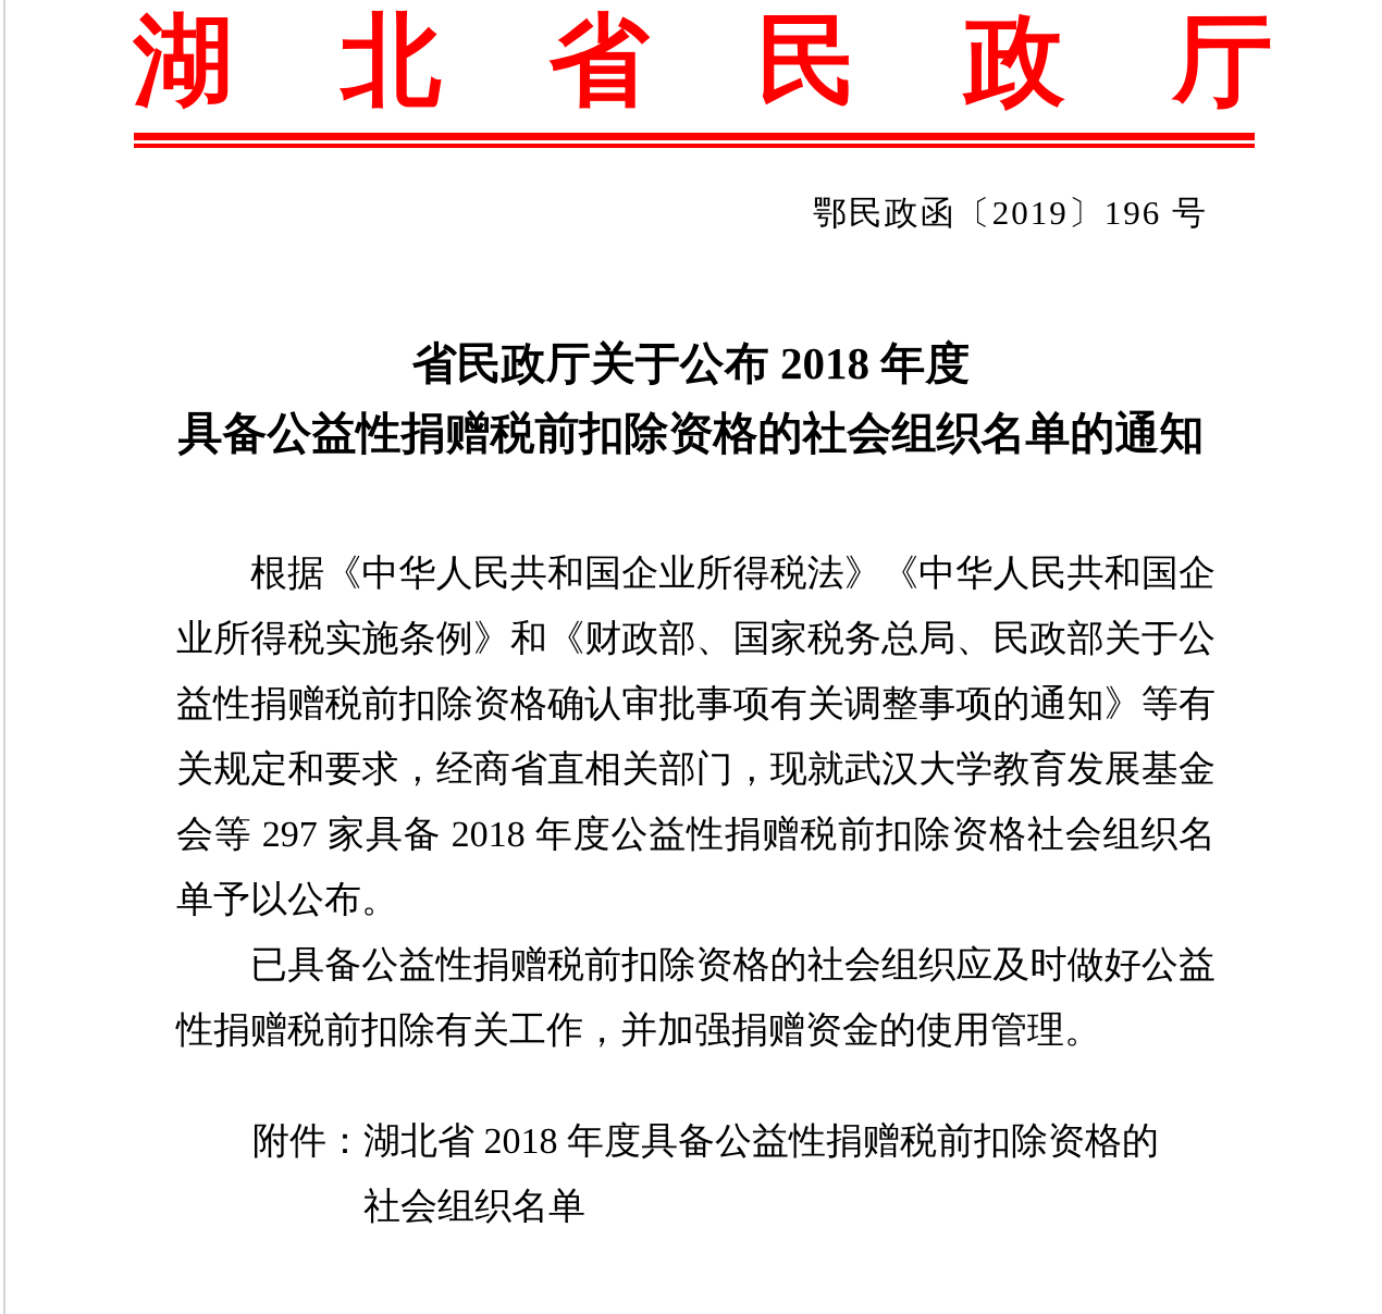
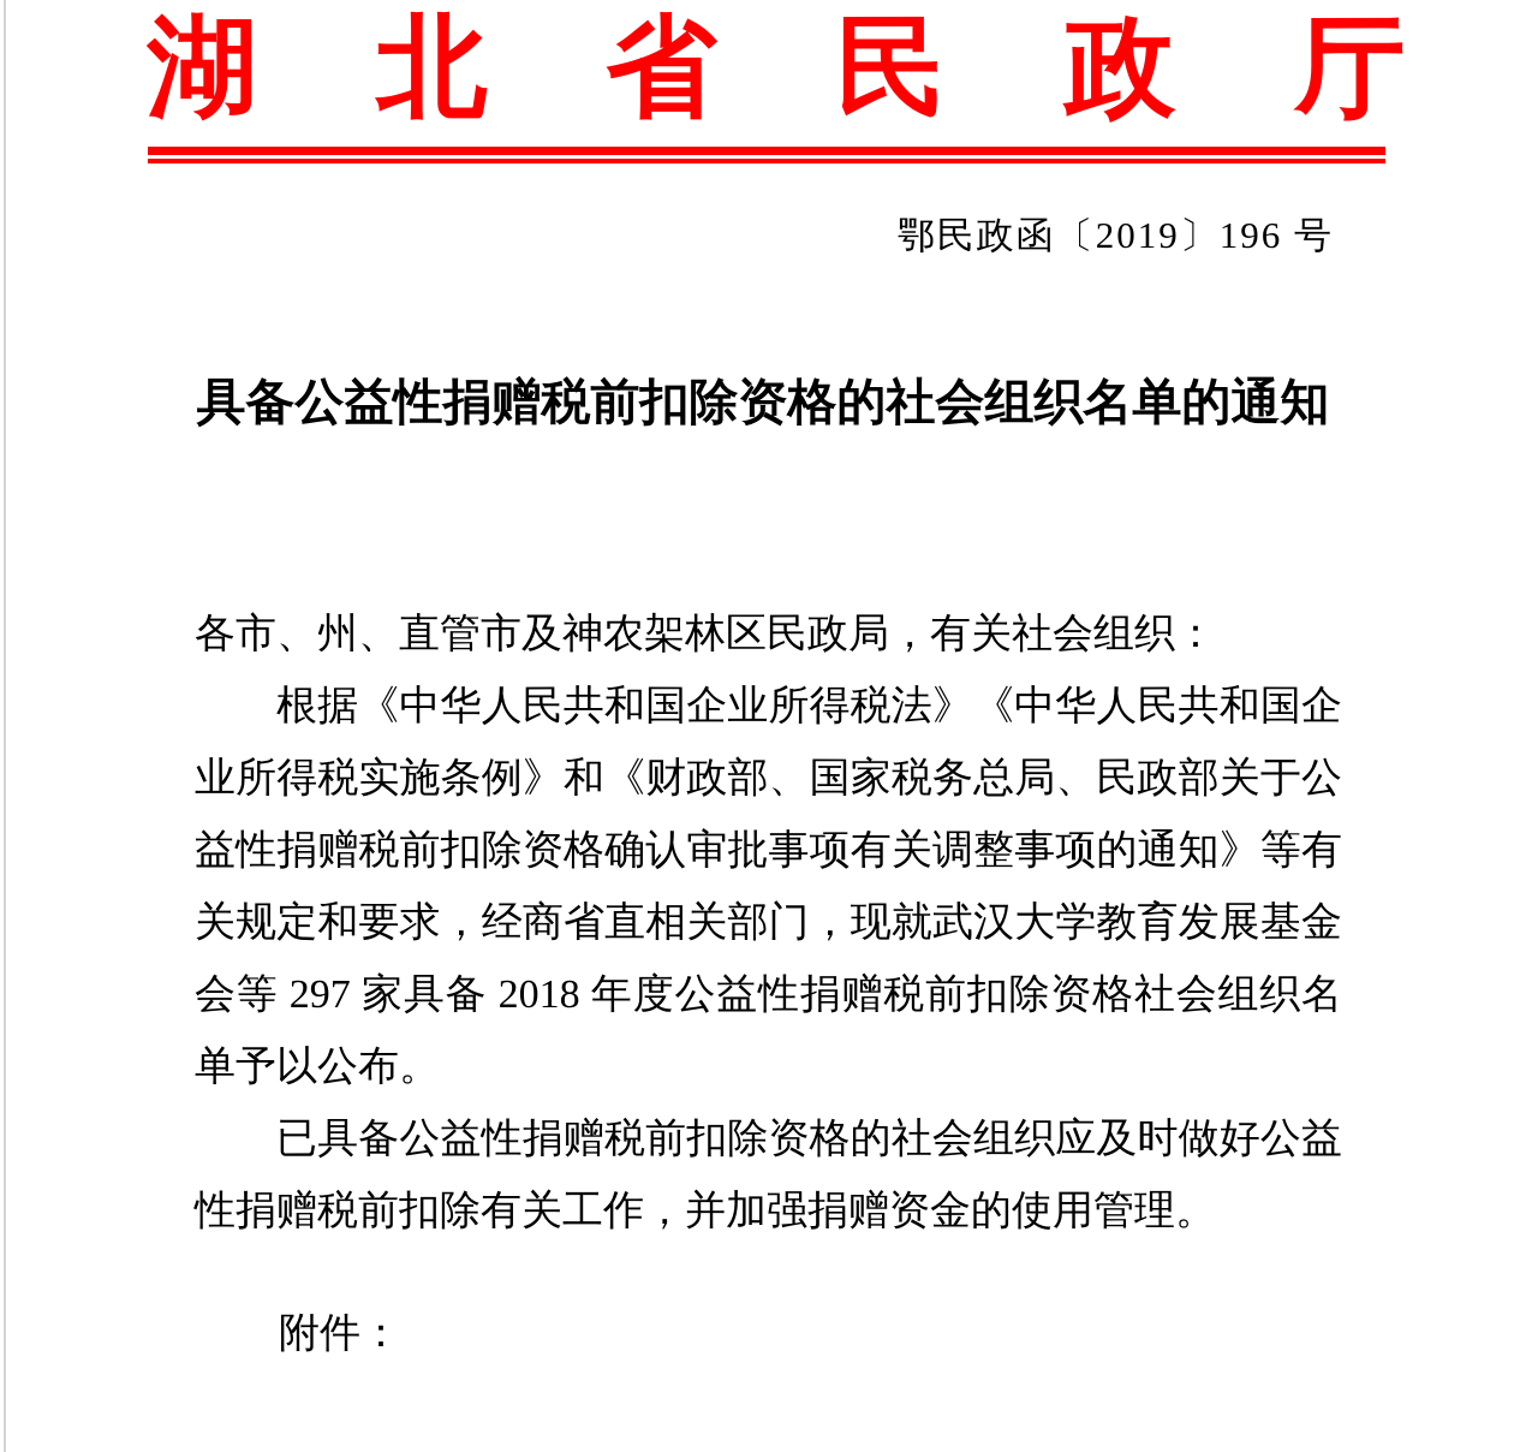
  湖 北 省 民 政 厅
  鄂民政函〔2019〕196 号
- 省民政厅关于公布 2018 年度
  具备公益性捐赠税前扣除资格的社会组织名单的通知
+ 各市、州、直管市及神农架林区民政局，有关社会组织：
  根据《中华人民共和国企业所得税法》《中华人民共和国企业所得税实施条例》和《财政部、国家税务总局、民政部关于公益性捐赠税前扣除资格确认审批事项有关调整事项的通知》等有关规定和要求，经商省直相关部门，现就武汉大学教育发展基金会等 297 家具备 2018 年度公益性捐赠税前扣除资格社会组织名单予以公布。
  已具备公益性捐赠税前扣除资格的社会组织应及时做好公益性捐赠税前扣除有关工作，并加强捐赠资金的使用管理。
  附件：
- 湖北省 2018 年度具备公益性捐赠税前扣除资格的
- 社会组织名单
